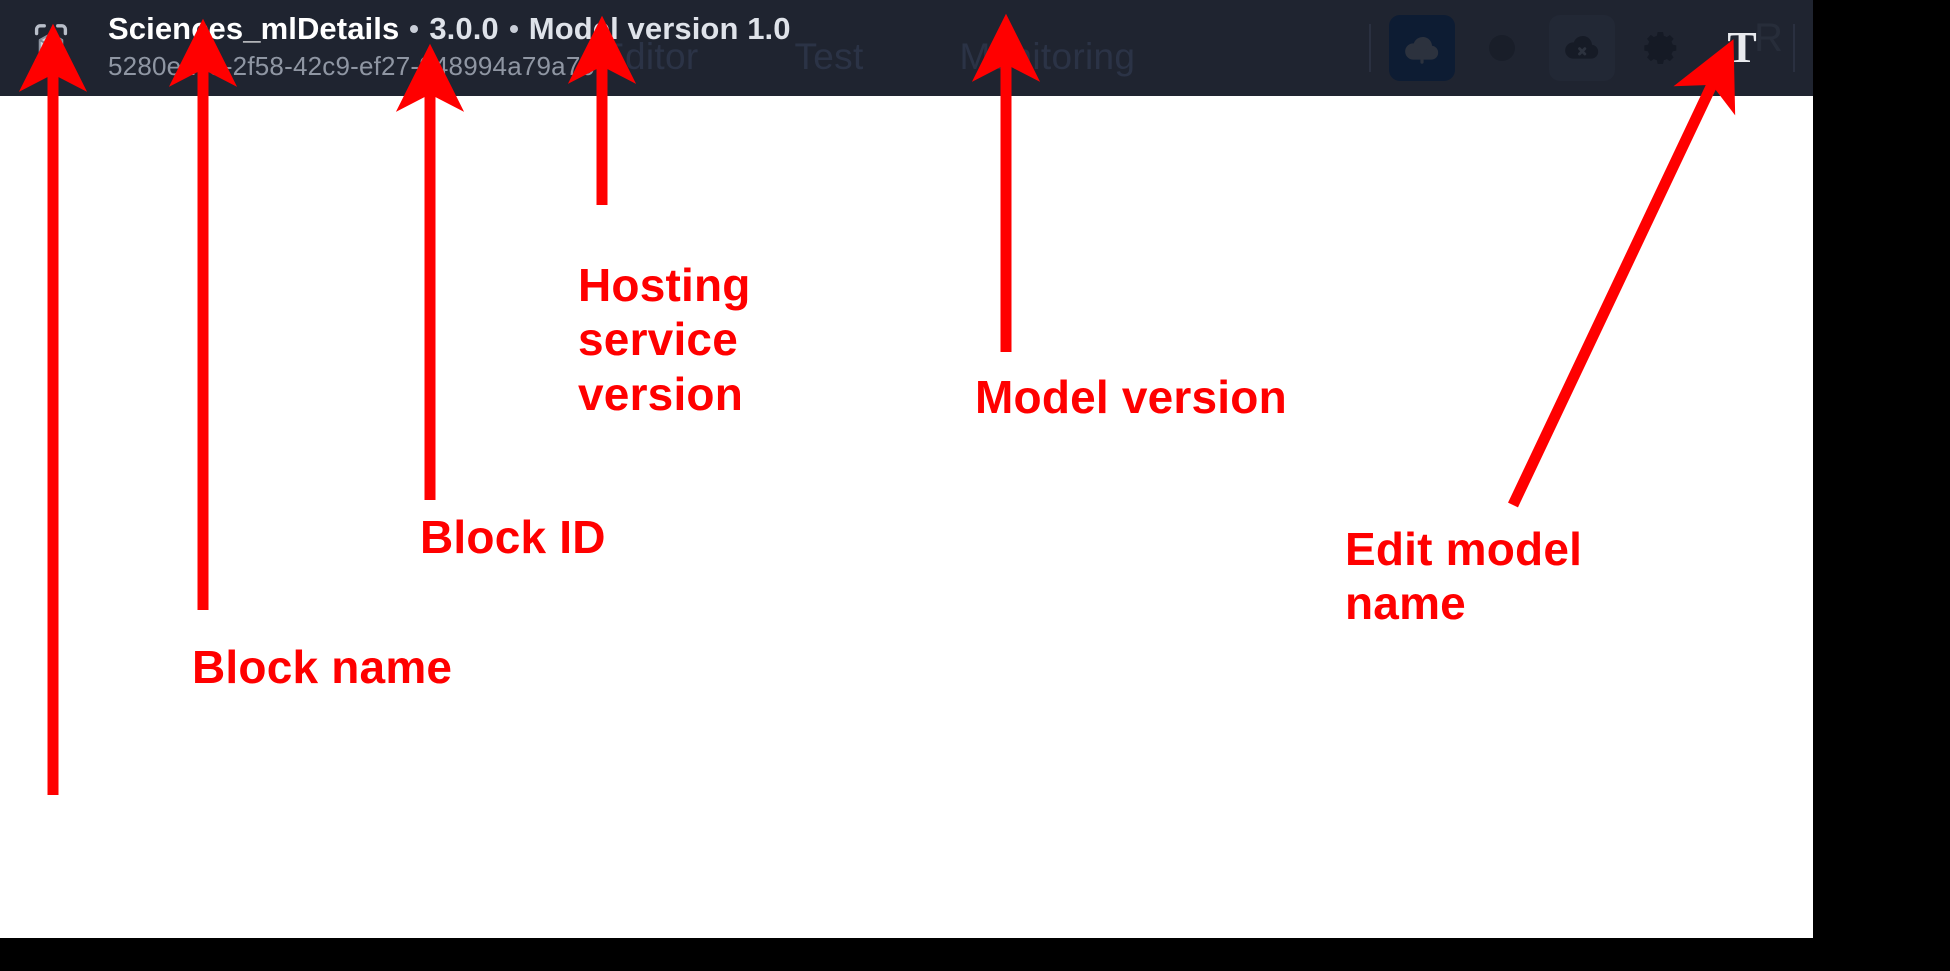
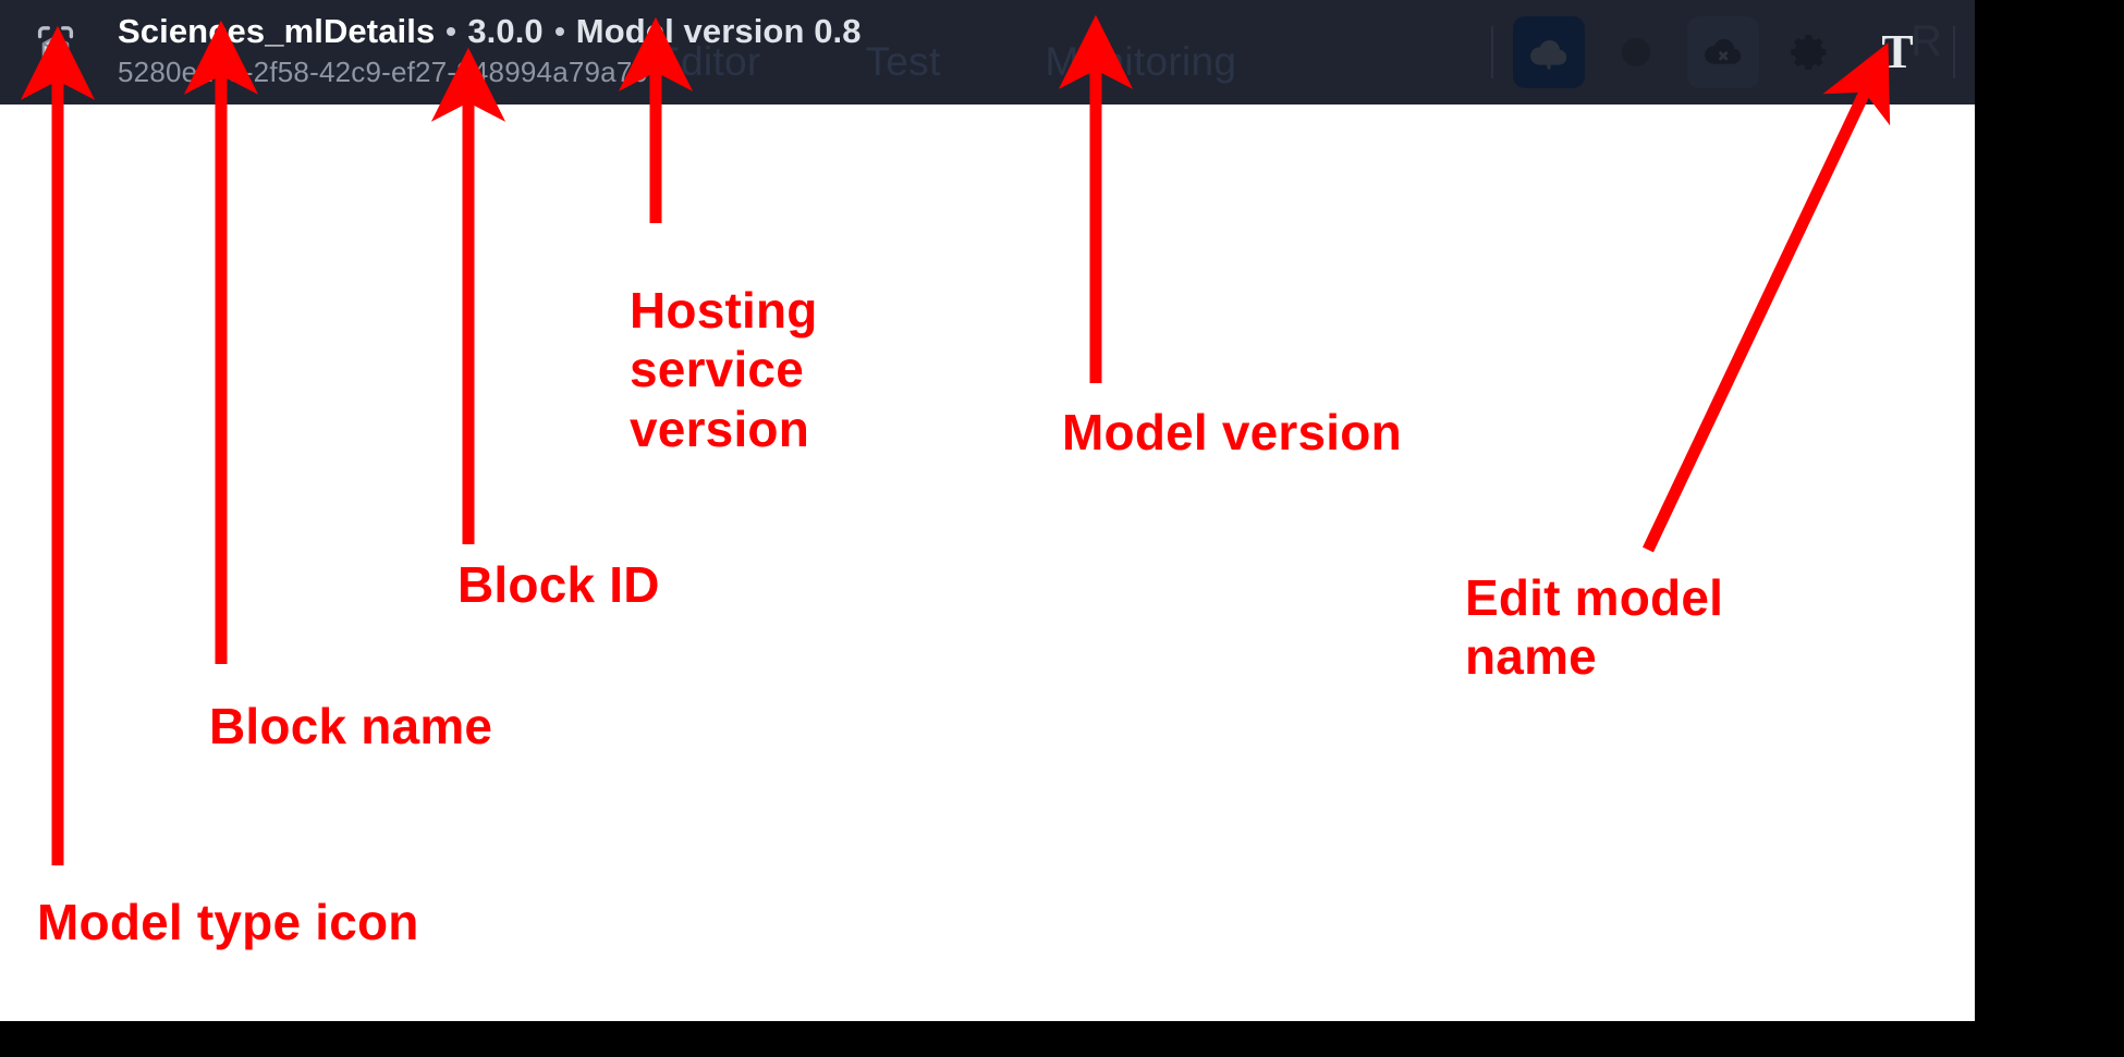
  Editor
  Mnitoring
  Sciences_mlDetails
  3.0.0
- Model version 1.0
+ Model version 0.8
  5280e15-2f58-42c9-ef27-948994a79a70
  T
  R
  Hosting
  service
  version
  Model version
  Block ID
  Edit model
  name
  Block name
+ Model type icon
